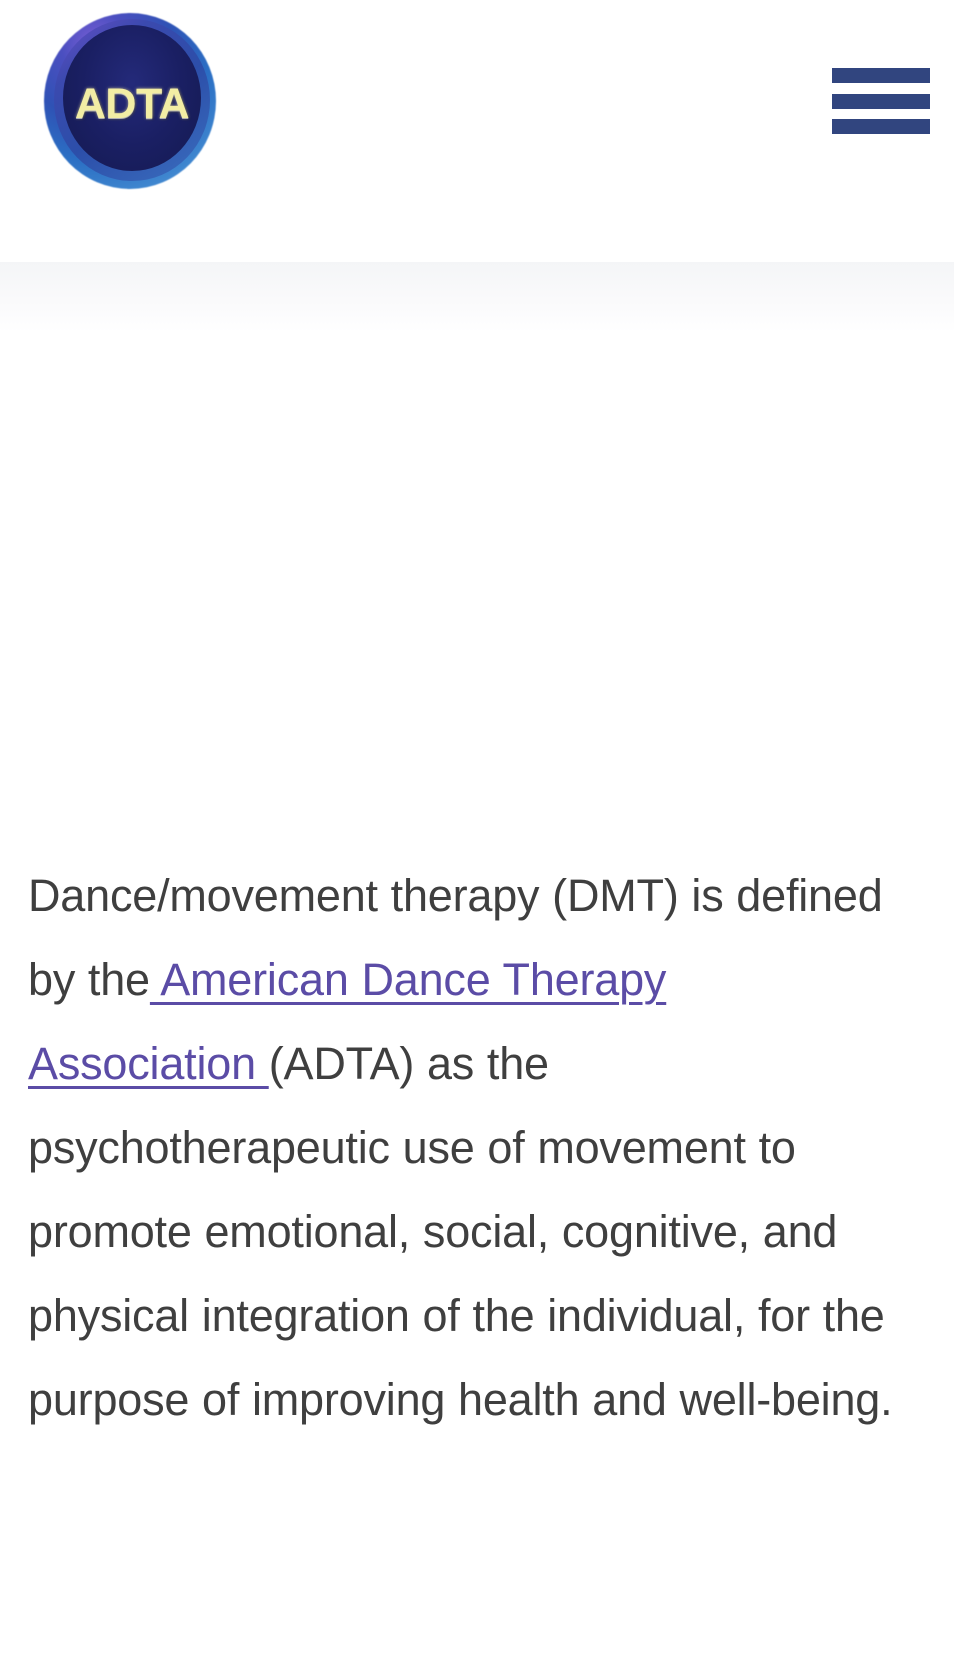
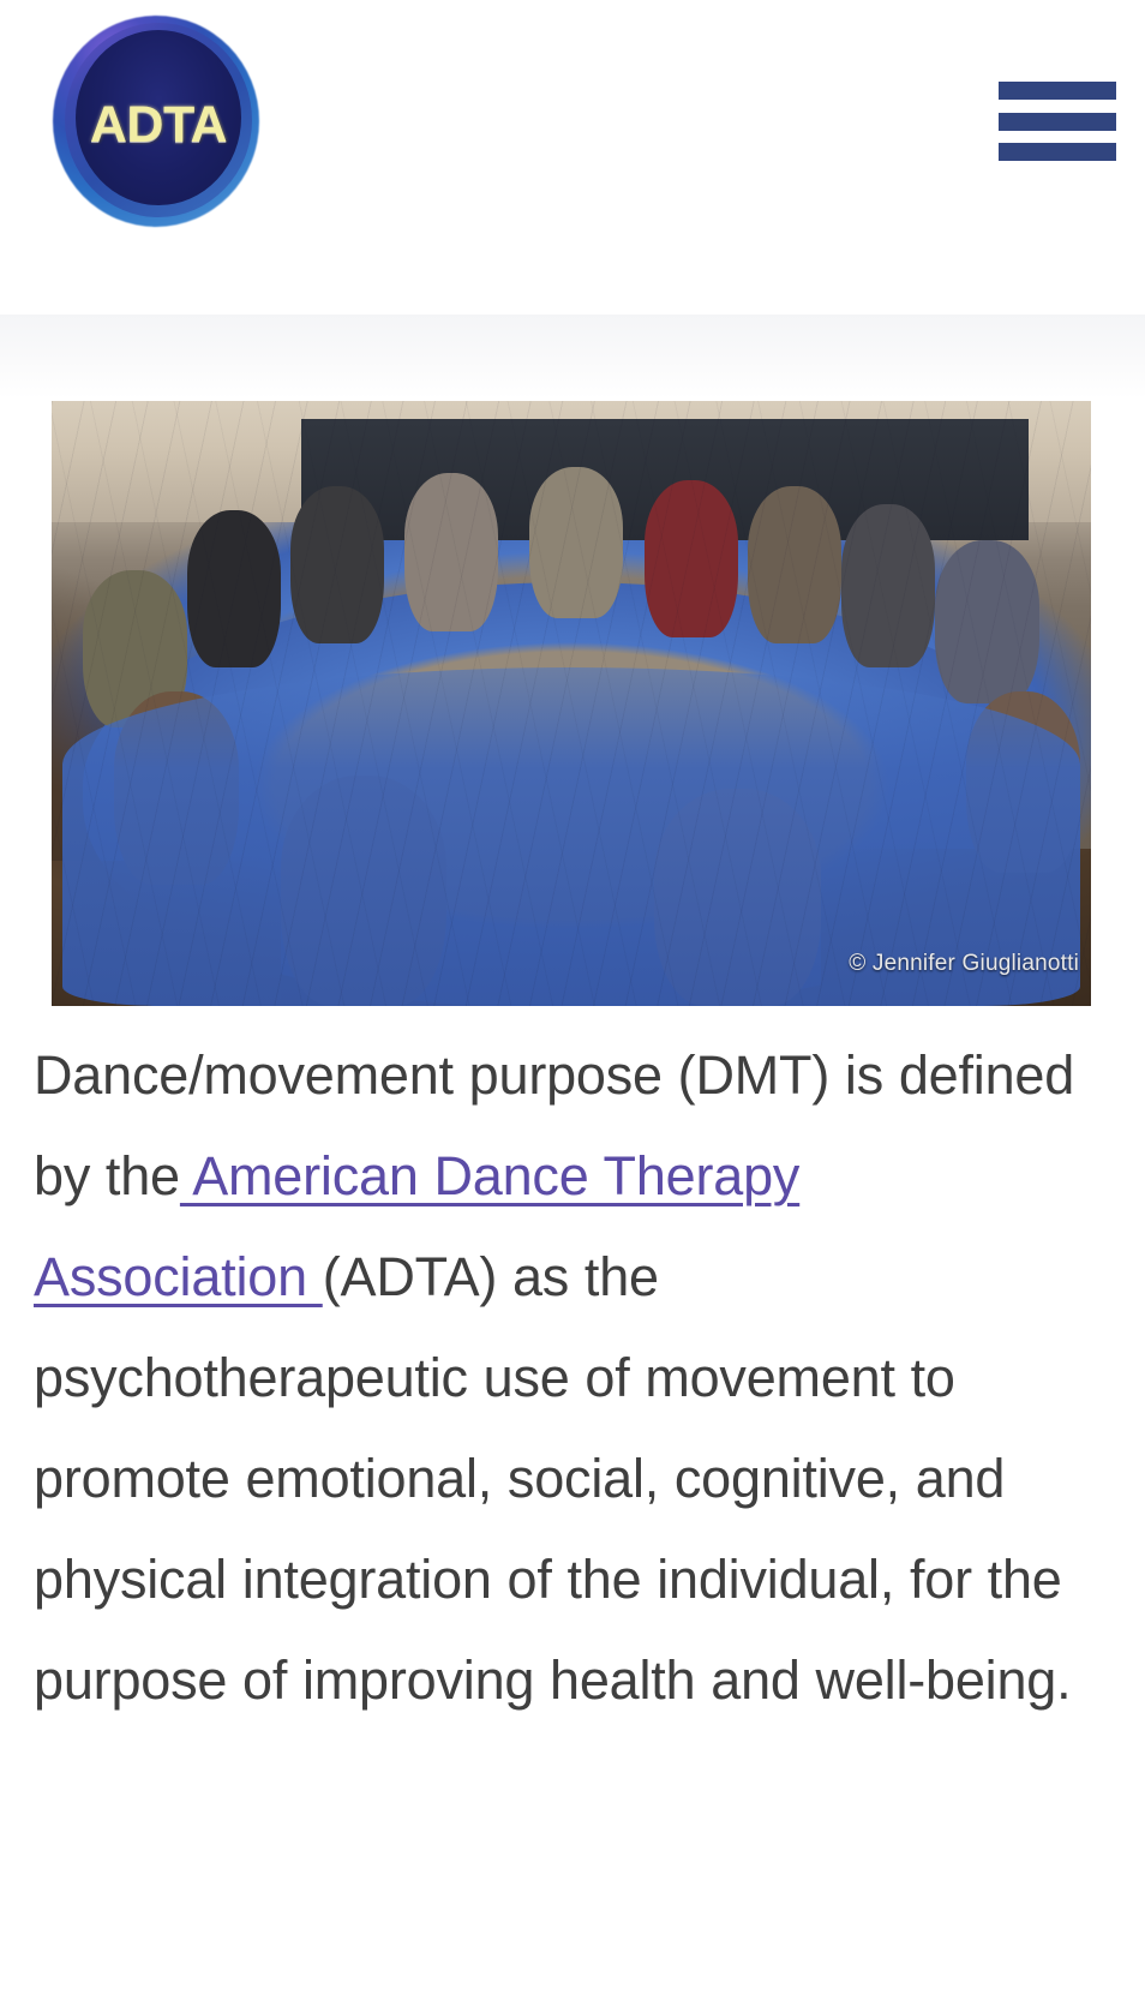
  ADTA
+ © Jennifer Giuglianotti
- Dance/movement therapy (DMT) is defined by the American Dance Therapy Association (ADTA) as the psychotherapeutic use of movement to promote emotional, social, cognitive, and physical integration of the individual, for the purpose of improving health and well-being.
+ Dance/movement purpose (DMT) is defined by the American Dance Therapy Association (ADTA) as the psychotherapeutic use of movement to promote emotional, social, cognitive, and physical integration of the individual, for the purpose of improving health and well-being.
